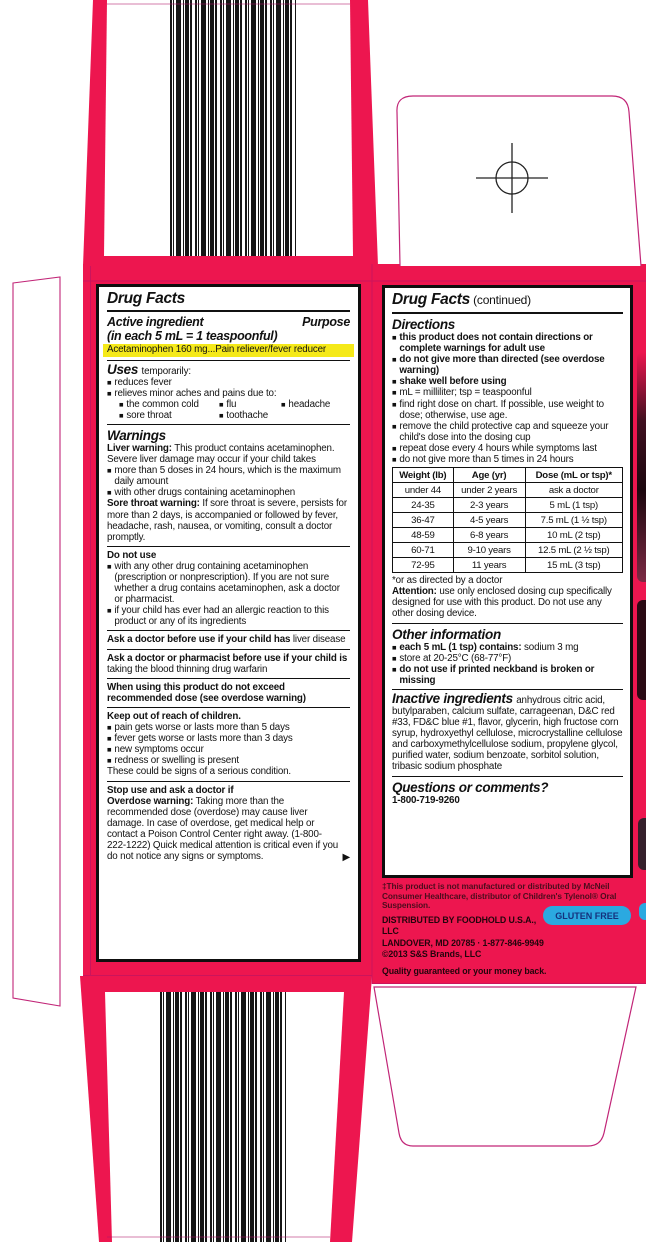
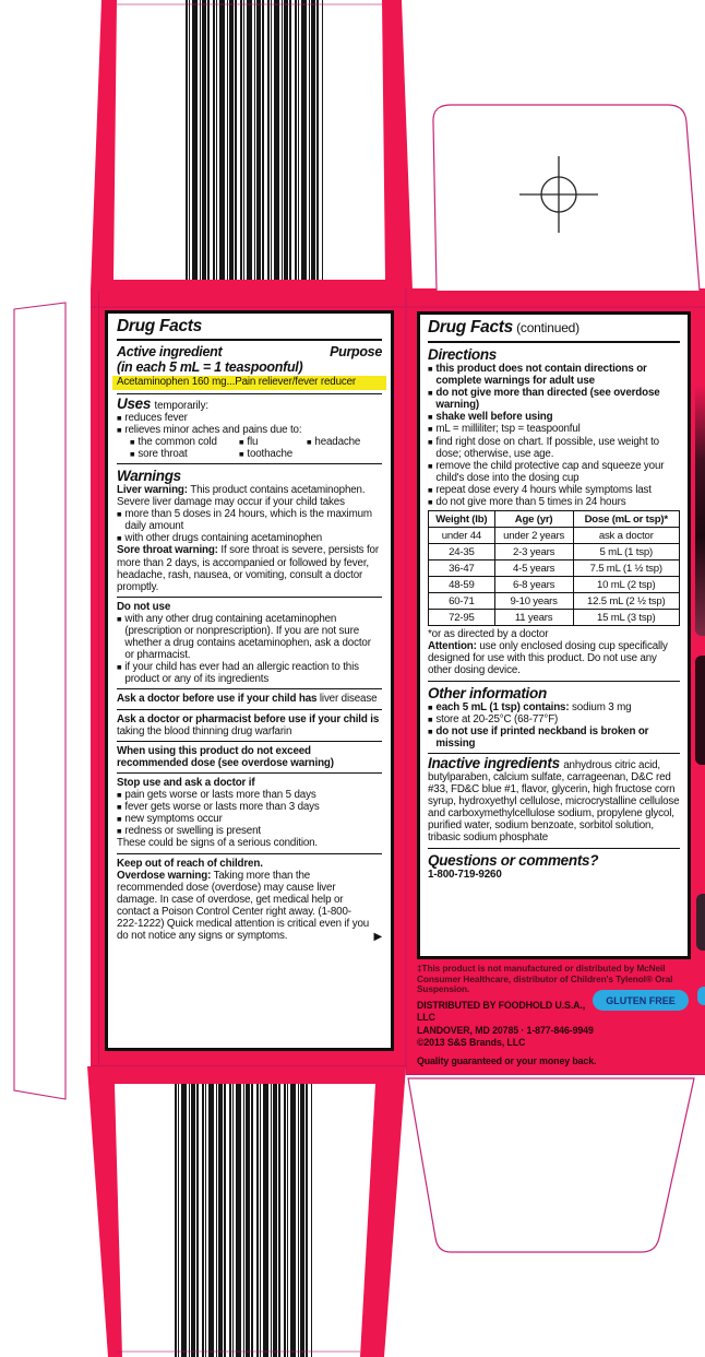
  Drug Facts
  Active ingredient
  Purpose
  (in each 5 mL = 1 teaspoonful)
  Acetaminophen 160 mg...Pain reliever/fever reducer
  Uses temporarily:
  ■
  reduces fever
  ■
  relieves minor aches and pains due to:
  ■
  the common cold
  ■
  flu
  ■
  headache
  ■
  sore throat
  ■
  toothache
  Warnings
  Liver warning: This product contains acetaminophen. Severe liver damage may occur if your child takes
  ■
  more than 5 doses in 24 hours, which is the maximum daily amount
  ■
  with other drugs containing acetaminophen
  Sore throat warning: If sore throat is severe, persists for more than 2 days, is accompanied or followed by fever, headache, rash, nausea, or vomiting, consult a doctor promptly.
  Do not use
  ■
  with any other drug containing acetaminophen (prescription or nonprescription). If you are not sure whether a drug contains acetaminophen, ask a doctor or pharmacist.
  ■
  if your child has ever had an allergic reaction to this product or any of its ingredients
  Ask a doctor before use if your child has liver disease
  Ask a doctor or pharmacist before use if your child is taking the blood thinning drug warfarin
  When using this product do not exceed recommended dose (see overdose warning)
- Keep out of reach of children.
+ Stop use and ask a doctor if
  ■
  pain gets worse or lasts more than 5 days
  ■
  fever gets worse or lasts more than 3 days
  ■
  new symptoms occur
  ■
  redness or swelling is present
  These could be signs of a serious condition.
- Stop use and ask a doctor if
+ Keep out of reach of children.
  Overdose warning: Taking more than the recommended dose (overdose) may cause liver damage. In case of overdose, get medical help or contact a Poison Control Center right away. (1-800-222-1222) Quick medical attention is critical even if you do not notice any signs or symptoms.
  ▶
  Drug Facts (continued)
  Directions
  ■
  this product does not contain directions or complete warnings for adult use
  ■
  do not give more than directed (see overdose warning)
  ■
  shake well before using
  ■
  mL = milliliter; tsp = teaspoonful
  ■
  find right dose on chart. If possible, use weight to dose; otherwise, use age.
  ■
  remove the child protective cap and squeeze your child's dose into the dosing cup
  ■
  repeat dose every 4 hours while symptoms last
  ■
  do not give more than 5 times in 24 hours
  Weight (lb)	Age (yr)	Dose (mL or tsp)*
  under 44	under 2 years	ask a doctor
  24-35	2-3 years	5 mL (1 tsp)
  36-47	4-5 years	7.5 mL (1 ½ tsp)
  48-59	6-8 years	10 mL (2 tsp)
  60-71	9-10 years	12.5 mL (2 ½ tsp)
  72-95	11 years	15 mL (3 tsp)
  *or as directed by a doctor
  Attention: use only enclosed dosing cup specifically designed for use with this product. Do not use any other dosing device.
  Other information
  ■
  each 5 mL (1 tsp) contains: sodium 3 mg
  ■
  store at 20-25°C (68-77°F)
  ■
  do not use if printed neckband is broken or missing
  Inactive ingredients anhydrous citric acid, butylparaben, calcium sulfate, carrageenan, D&C red #33, FD&C blue #1, flavor, glycerin, high fructose corn syrup, hydroxyethyl cellulose, microcrystalline cellulose and carboxymethylcellulose sodium, propylene glycol, purified water, sodium benzoate, sorbitol solution, tribasic sodium phosphate
  Questions or comments?
  1-800-719-9260
  ‡This product is not manufactured or distributed by McNeil Consumer Healthcare, distributor of Children's Tylenol® Oral Suspension.
  DISTRIBUTED BY FOODHOLD U.S.A., LLC
  LANDOVER, MD 20785 · 1-877-846-9949
  ©2013 S&S Brands, LLC
  Quality guaranteed or your money back.
  GLUTEN FREE
